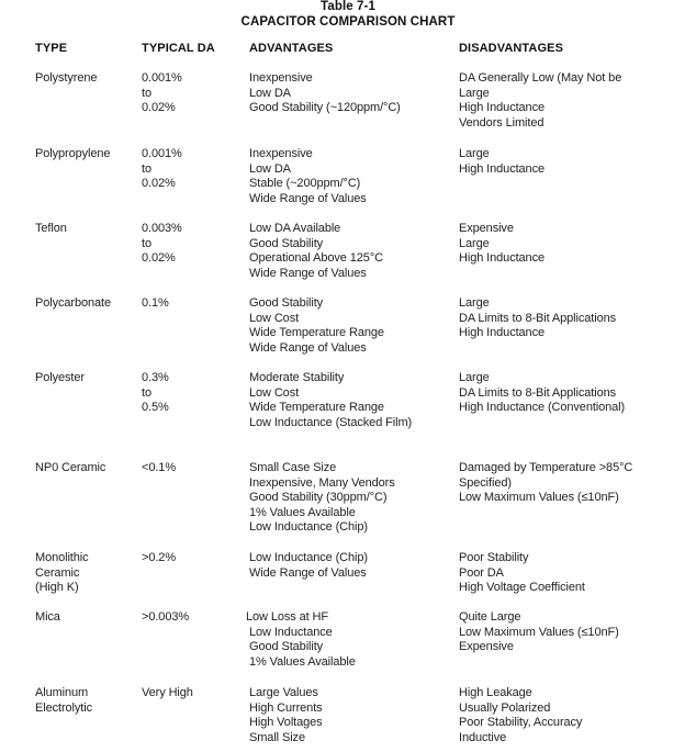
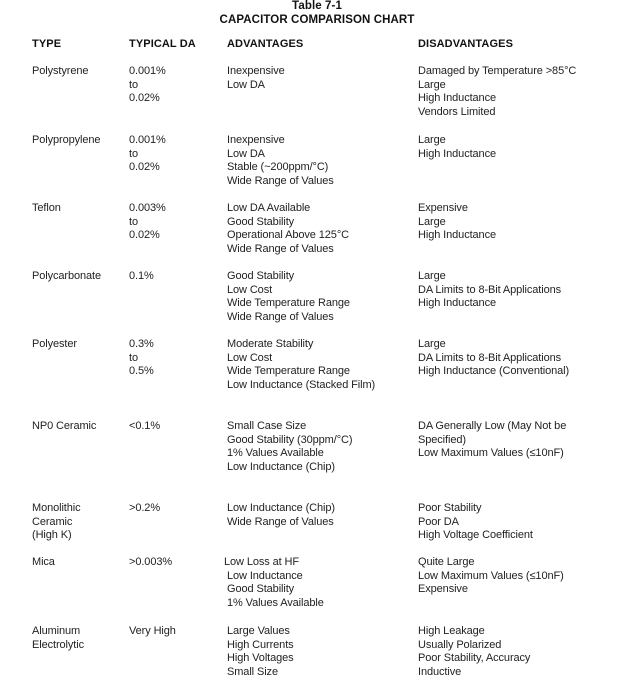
  Table 7-1
  CAPACITOR COMPARISON CHART
  TYPE
  TYPICAL DA
  ADVANTAGES
  DISADVANTAGES
  Polystyrene
  0.001%
  to
  0.02%
  Inexpensive
  Low DA
- Good Stability (~120ppm/°C)
- DA Generally Low (May Not be
+ Damaged by Temperature >85°C
  Large
  High Inductance
  Vendors Limited
  Polypropylene
  0.001%
  to
  0.02%
  Inexpensive
  Low DA
  Stable (~200ppm/°C)
  Wide Range of Values
  Large
  High Inductance
  Teflon
  0.003%
  to
  0.02%
  Low DA Available
  Good Stability
  Operational Above 125°C
  Wide Range of Values
  Expensive
  Large
  High Inductance
  Polycarbonate
  0.1%
  Good Stability
  Low Cost
  Wide Temperature Range
  Wide Range of Values
  Large
  DA Limits to 8-Bit Applications
  High Inductance
  Polyester
  0.3%
  to
  0.5%
  Moderate Stability
  Low Cost
  Wide Temperature Range
  Low Inductance (Stacked Film)
  Large
  DA Limits to 8-Bit Applications
  High Inductance (Conventional)
  NP0 Ceramic
  <0.1%
  Small Case Size
- Inexpensive, Many Vendors
  Good Stability (30ppm/°C)
  1% Values Available
  Low Inductance (Chip)
- Damaged by Temperature >85°C
+ DA Generally Low (May Not be
  Specified)
  Low Maximum Values (≤10nF)
  Monolithic
  Ceramic
  (High K)
  >0.2%
  Low Inductance (Chip)
  Wide Range of Values
  Poor Stability
  Poor DA
  High Voltage Coefficient
  Mica
  >0.003%
  Low Loss at HF
  Low Inductance
  Good Stability
  1% Values Available
  Quite Large
  Low Maximum Values (≤10nF)
  Expensive
  Aluminum
  Electrolytic
  Very High
  Large Values
  High Currents
  High Voltages
  Small Size
  High Leakage
  Usually Polarized
  Poor Stability, Accuracy
  Inductive
